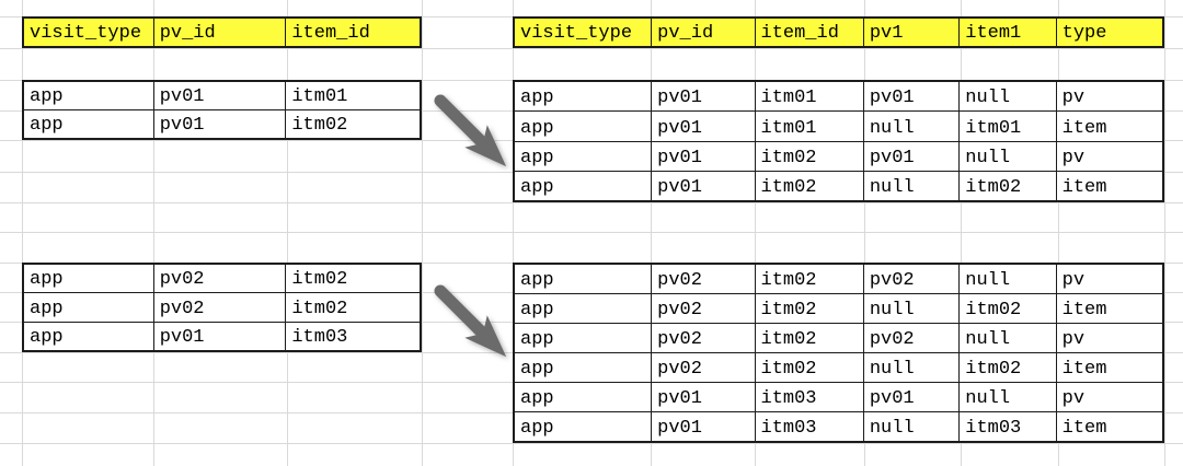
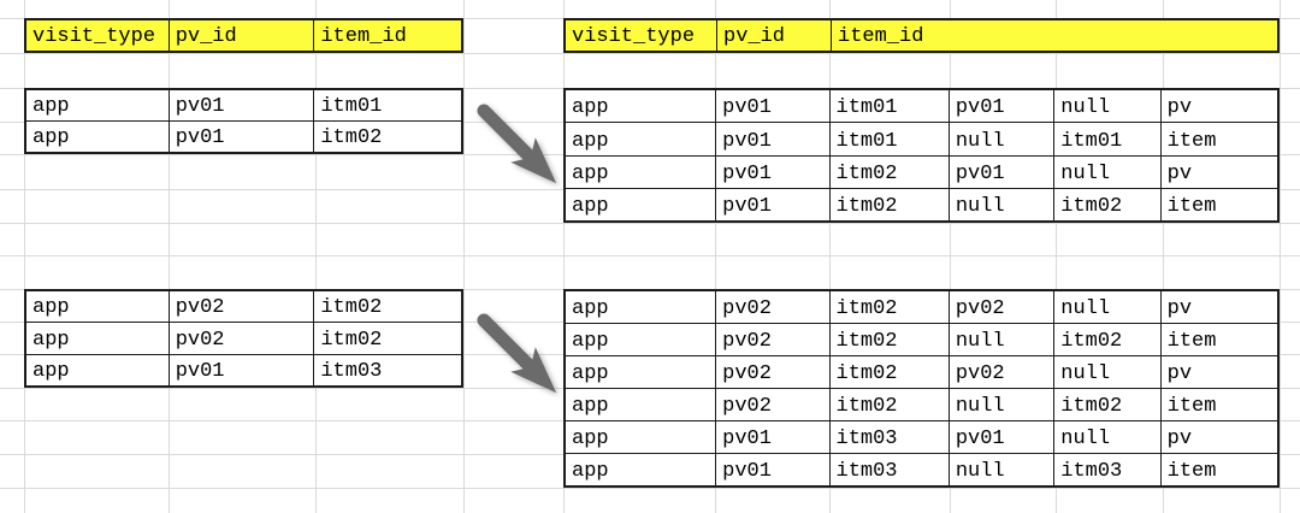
  visit_type
  pv_id
  item_id
  app
  pv01
  itm01
  app
  pv01
  itm02
  visit_type
  pv_id
  item_id
- pv1
- item1
- type
  app
  pv01
  itm01
  pv01
  null
  pv
  app
  pv01
  itm01
  null
  itm01
  item
  app
  pv01
  itm02
  pv01
  null
  pv
  app
  pv01
  itm02
  null
  itm02
  item
  app
  pv02
  itm02
  app
  pv02
  itm02
  app
  pv01
  itm03
  app
  pv02
  itm02
  pv02
  null
  pv
  app
  pv02
  itm02
  null
  itm02
  item
  app
  pv02
  itm02
  pv02
  null
  pv
  app
  pv02
  itm02
  null
  itm02
  item
  app
  pv01
  itm03
  pv01
  null
  pv
  app
  pv01
  itm03
  null
  itm03
  item
